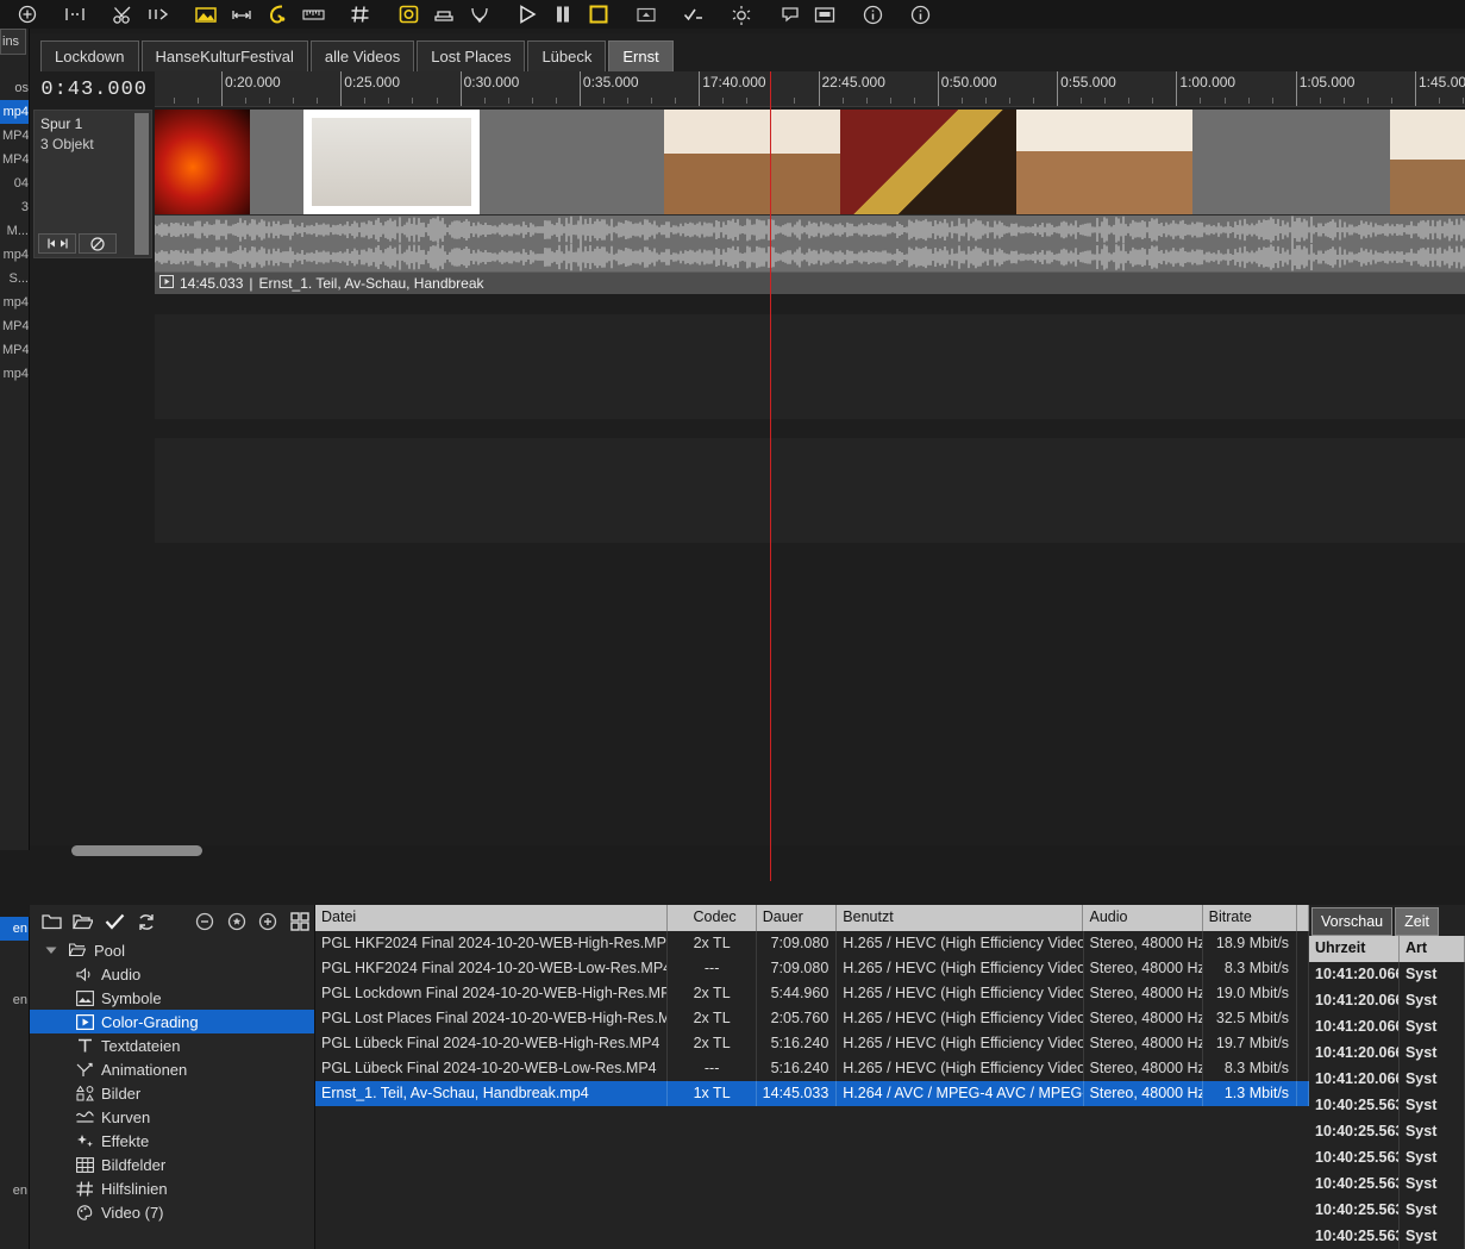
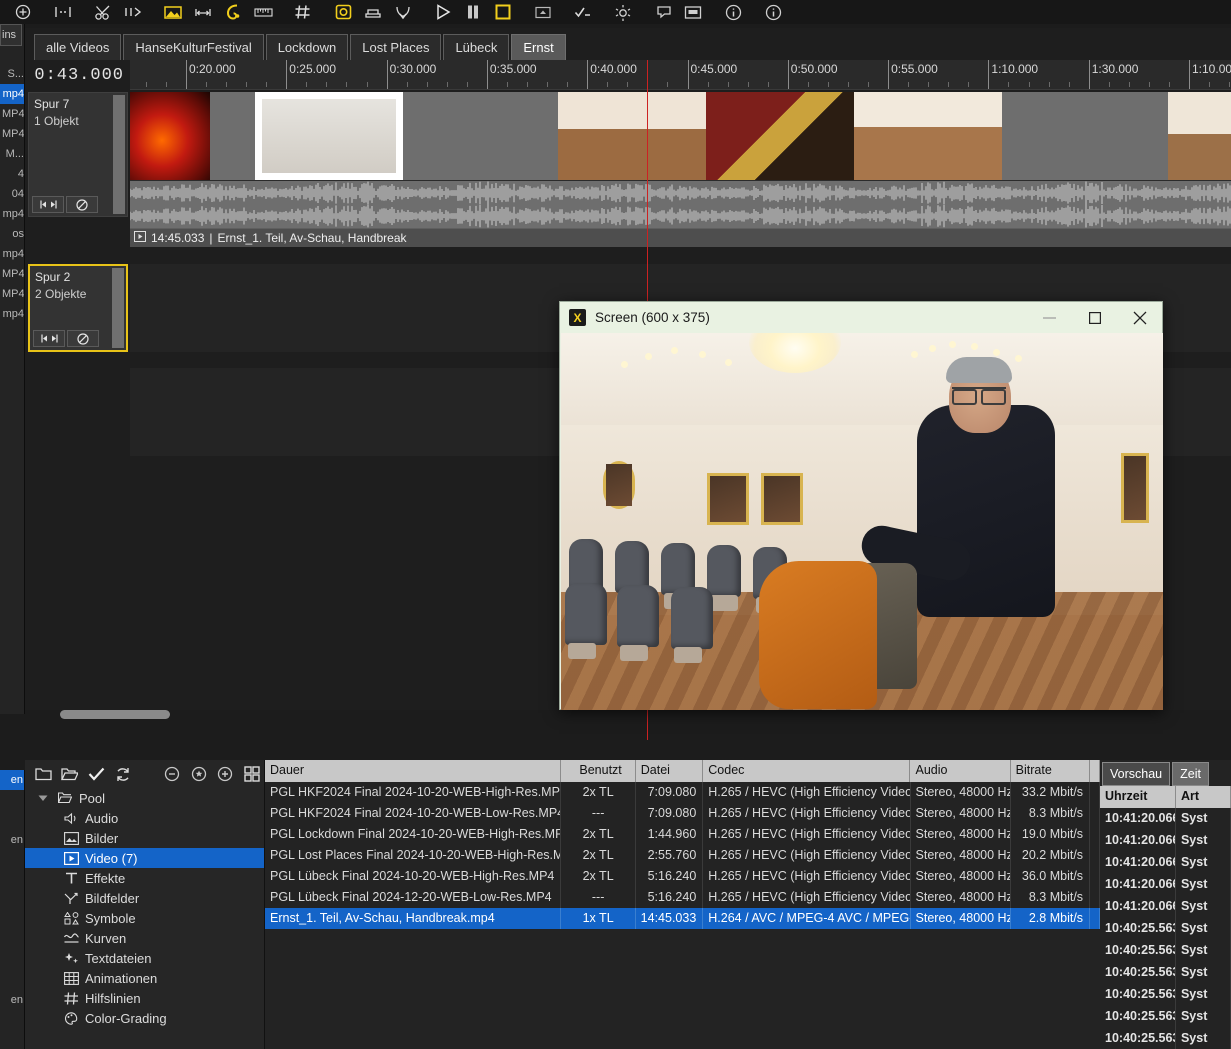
  ins
- os
+ S...
  mp4
  MP4
  MP4
- 04
+ M...
- 3
+ 4
- M...
+ 04
  mp4
- S...
+ os
  mp4
  MP4
  MP4
  mp4
  en
  en
  en
- Lockdown
+ alle Videos
  HanseKulturFestival
- alle Videos
+ Lockdown
  Lost Places
  Lübeck
  Ernst
  0:43.000
  0:20.000
  0:25.000
  0:30.000
  0:35.000
- 17:40.000
+ 0:40.000
- 22:45.000
+ 0:45.000
  0:50.000
  0:55.000
- 1:00.000
+ 1:10.000
- 1:05.000
+ 1:30.000
- 1:45.00
+ 1:10.00
- Spur 1
+ Spur 7
- 3 Objekt
+ 1 Objekt
  14:45.033
  |
  Ernst_1. Teil, Av-Schau, Handbreak
+ Spur 2
+ 2 Objekte
  Pool
  Audio
- Symbole
+ Bilder
- Color-Grading
+ Video (7)
- Textdateien
+ Effekte
- Animationen
+ Bildfelder
- Bilder
+ Symbole
  Kurven
- Effekte
+ Textdateien
- Bildfelder
+ Animationen
  Hilfslinien
- Video (7)
+ Color-Grading
- Datei
+ Dauer
- Codec
+ Benutzt
- Dauer
+ Datei
- Benutzt
+ Codec
  Audio
  Bitrate
  PGL HKF2024 Final 2024-10-20-WEB-High-Res.MP
  2x TL
  7:09.080
  H.265 / HEVC (High Efficiency Video
  Stereo, 48000 Hz
- 18.9 Mbit/s
+ 33.2 Mbit/s
  PGL HKF2024 Final 2024-10-20-WEB-Low-Res.MP4
  ---
  7:09.080
  H.265 / HEVC (High Efficiency Video
  Stereo, 48000 Hz
  8.3 Mbit/s
  PGL Lockdown Final 2024-10-20-WEB-High-Res.MP
  2x TL
- 5:44.960
+ 1:44.960
  H.265 / HEVC (High Efficiency Video
  Stereo, 48000 Hz
  19.0 Mbit/s
  PGL Lost Places Final 2024-10-20-WEB-High-Res.M
  2x TL
- 2:05.760
+ 2:55.760
  H.265 / HEVC (High Efficiency Video
  Stereo, 48000 Hz
- 32.5 Mbit/s
+ 20.2 Mbit/s
  PGL Lübeck Final 2024-10-20-WEB-High-Res.MP4
  2x TL
  5:16.240
  H.265 / HEVC (High Efficiency Video
  Stereo, 48000 Hz
- 19.7 Mbit/s
+ 36.0 Mbit/s
- PGL Lübeck Final 2024-10-20-WEB-Low-Res.MP4
+ PGL Lübeck Final 2024-12-20-WEB-Low-Res.MP4
  ---
  5:16.240
  H.265 / HEVC (High Efficiency Video
  Stereo, 48000 Hz
  8.3 Mbit/s
  Ernst_1. Teil, Av-Schau, Handbreak.mp4
  1x TL
  14:45.033
  H.264 / AVC / MPEG-4 AVC / MPEG
  Stereo, 48000 Hz
- 1.3 Mbit/s
+ 2.8 Mbit/s
  Vorschau
  Zeit
  Uhrzeit
  Art
  10:41:20.066
  Syst
  10:41:20.066
  Syst
  10:41:20.066
  Syst
  10:41:20.066
  Syst
  10:41:20.066
  Syst
  10:40:25.563
  Syst
  10:40:25.563
  Syst
  10:40:25.563
  Syst
  10:40:25.563
  Syst
  10:40:25.563
  Syst
  10:40:25.563
  Syst
+ X
+ Screen (600 x 375)
